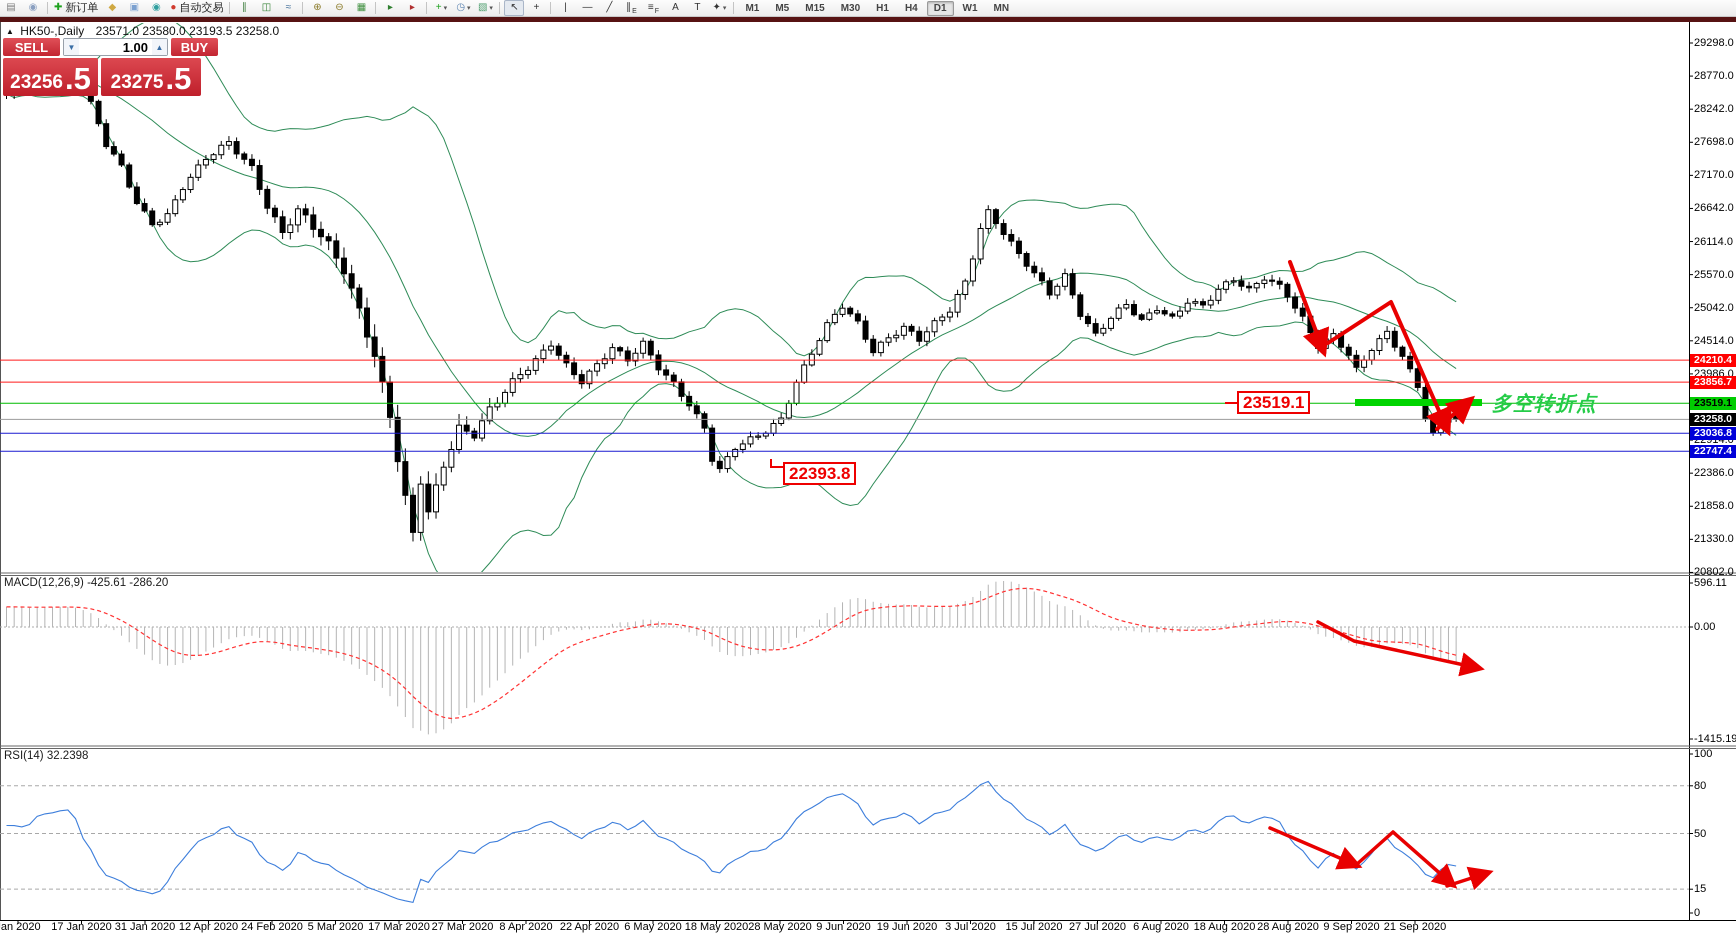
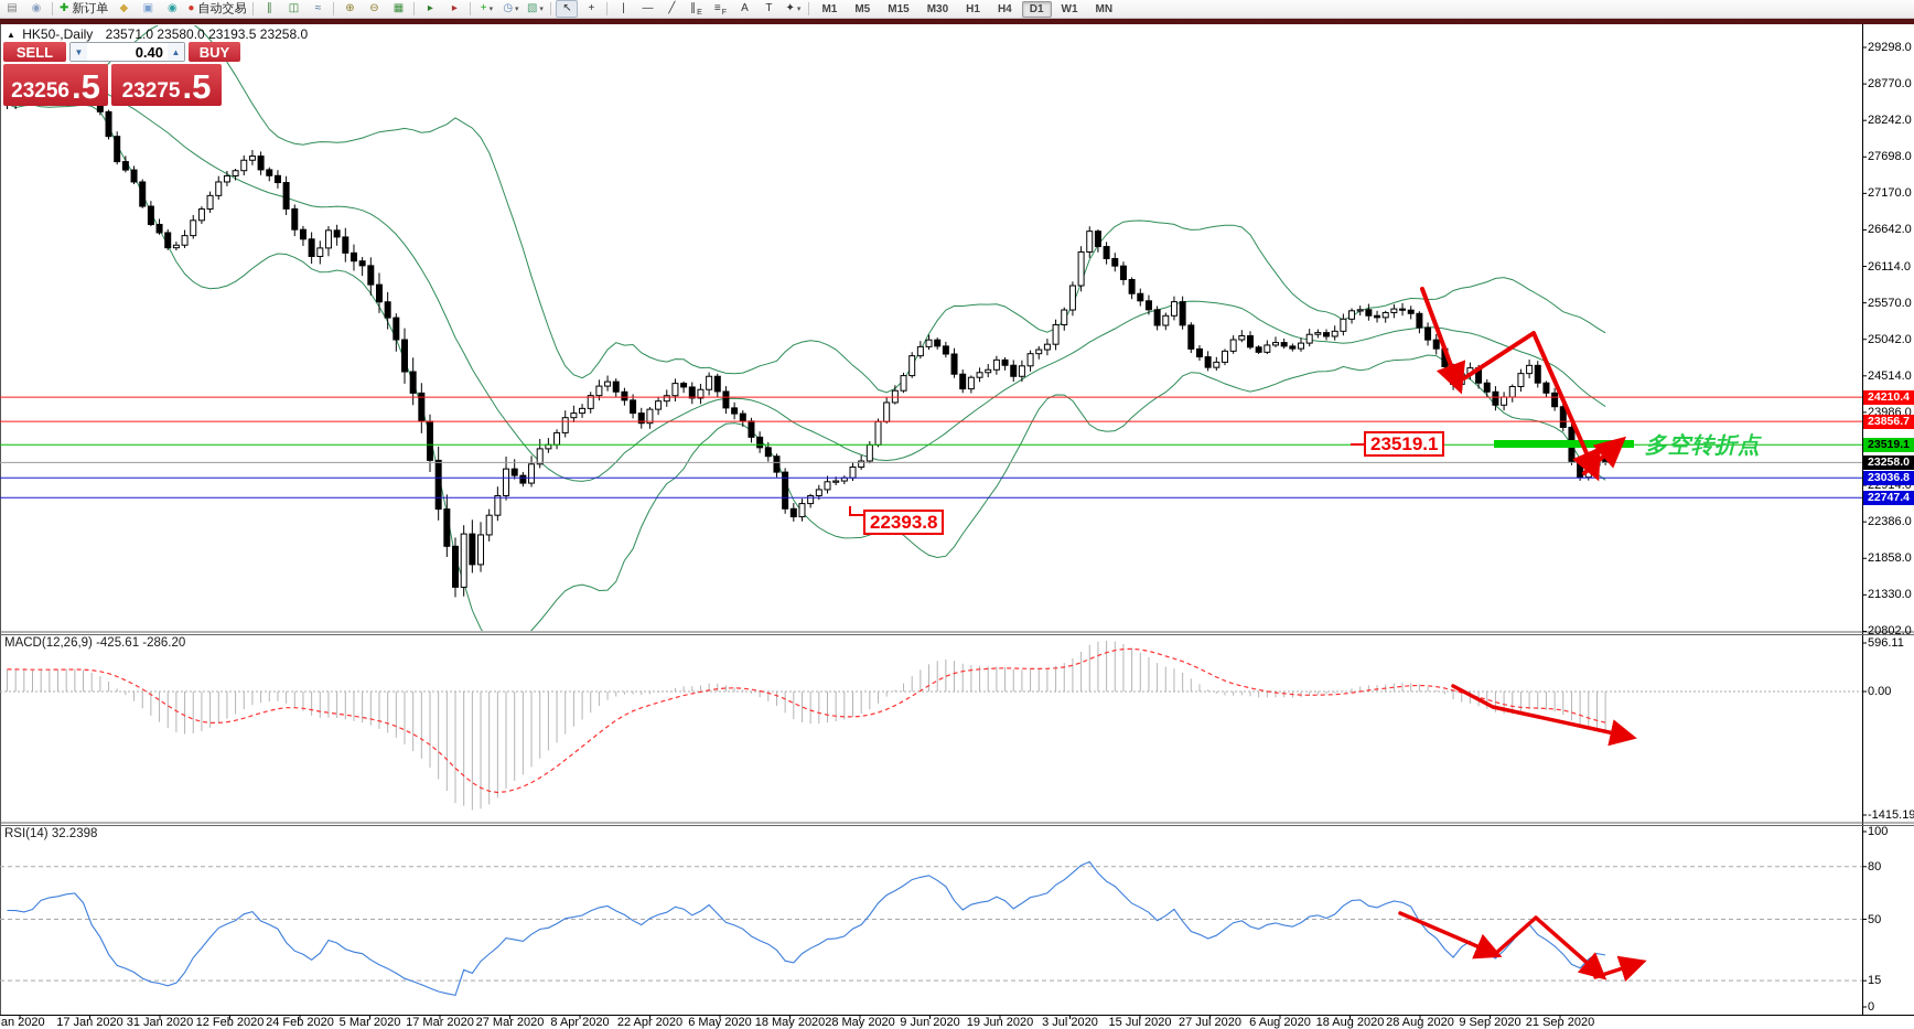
  ▤
  ◉
  ✚
  新订单
  ◆
  ▣
  ◉
  ●
  自动交易
  ∥
  ◫
  ≈
  ⊕
  ⊖
  ▦
  ▸
  ▸
  +
  ◷
  ▧
  ↖
  +
  |
  —
  ╱
  ∥
  ≡
  A
  T
  ✦
  M1
  M5
  M15
  M30
  H1
  H4
  D1
  W1
  MN
  ▲ HK50-,Daily 23571.0 23580.0 23193.5 23258.0
  SELL
  ▼
- 1.00
+ 0.40
  ▲
  BUY
  23256
  .5
  23275
  .5
  MACD(12,26,9) -425.61 -286.20
  RSI(14) 32.2398
  23519.1
  22393.8
  多空转折点
  29298.0
  28770.0
  28242.0
  27698.0
  27170.0
  26642.0
  26114.0
  25570.0
  25042.0
  24514.0
  23986.0
  22914.0
  22386.0
  21858.0
  21330.0
  20802.0
  24210.4
  23856.7
  23519.1
  23258.0
  23036.8
  22747.4
  596.11
  0.00
  -1415.19
  100
  80
  50
  15
  0
  an 2020
  17 Jan 2020
  31 Jan 2020
- 12 Apr 2020
+ 12 Feb 2020
  24 Feb 2020
  5 Mar 2020
  17 Mar 2020
  27 Mar 2020
  8 Apr 2020
  22 Apr 2020
  6 May 2020
  18 May 2020
  28 May 2020
  9 Jun 2020
  19 Jun 2020
  3 Jul 2020
  15 Jul 2020
  27 Jul 2020
  6 Aug 2020
  18 Aug 2020
  28 Aug 2020
  9 Sep 2020
  21 Sep 2020
